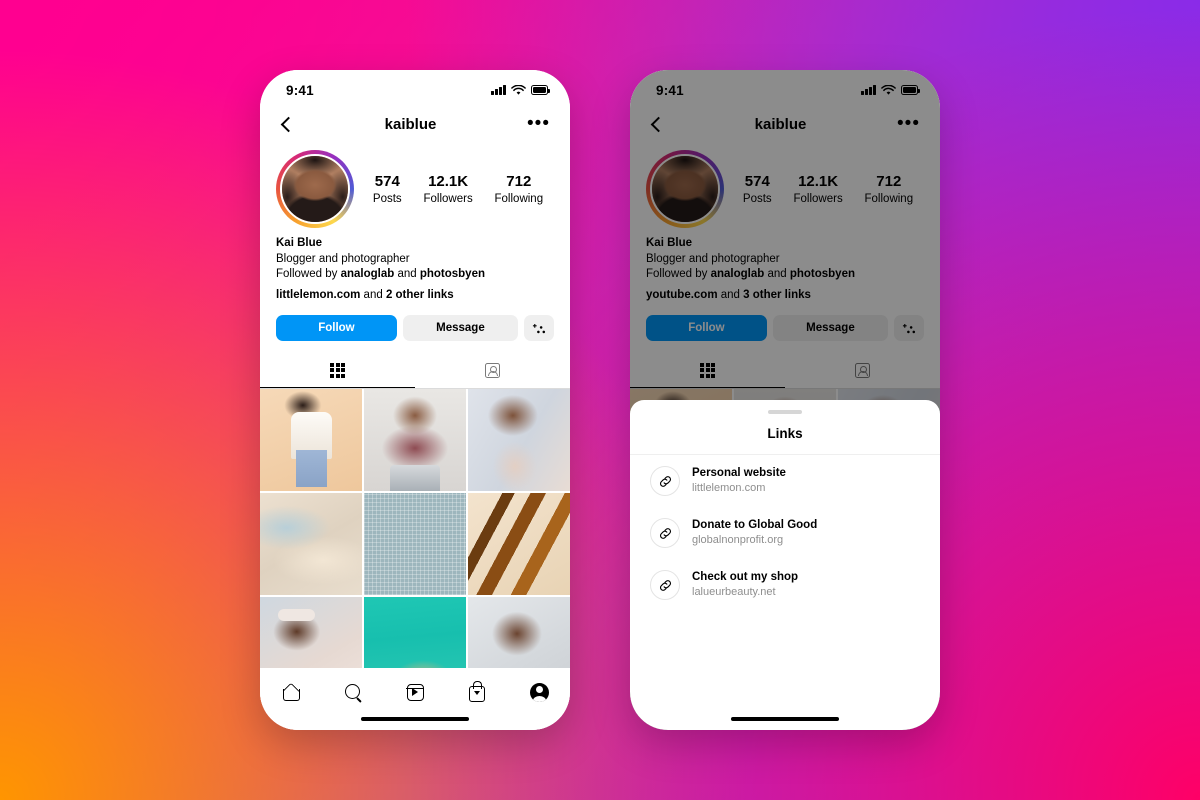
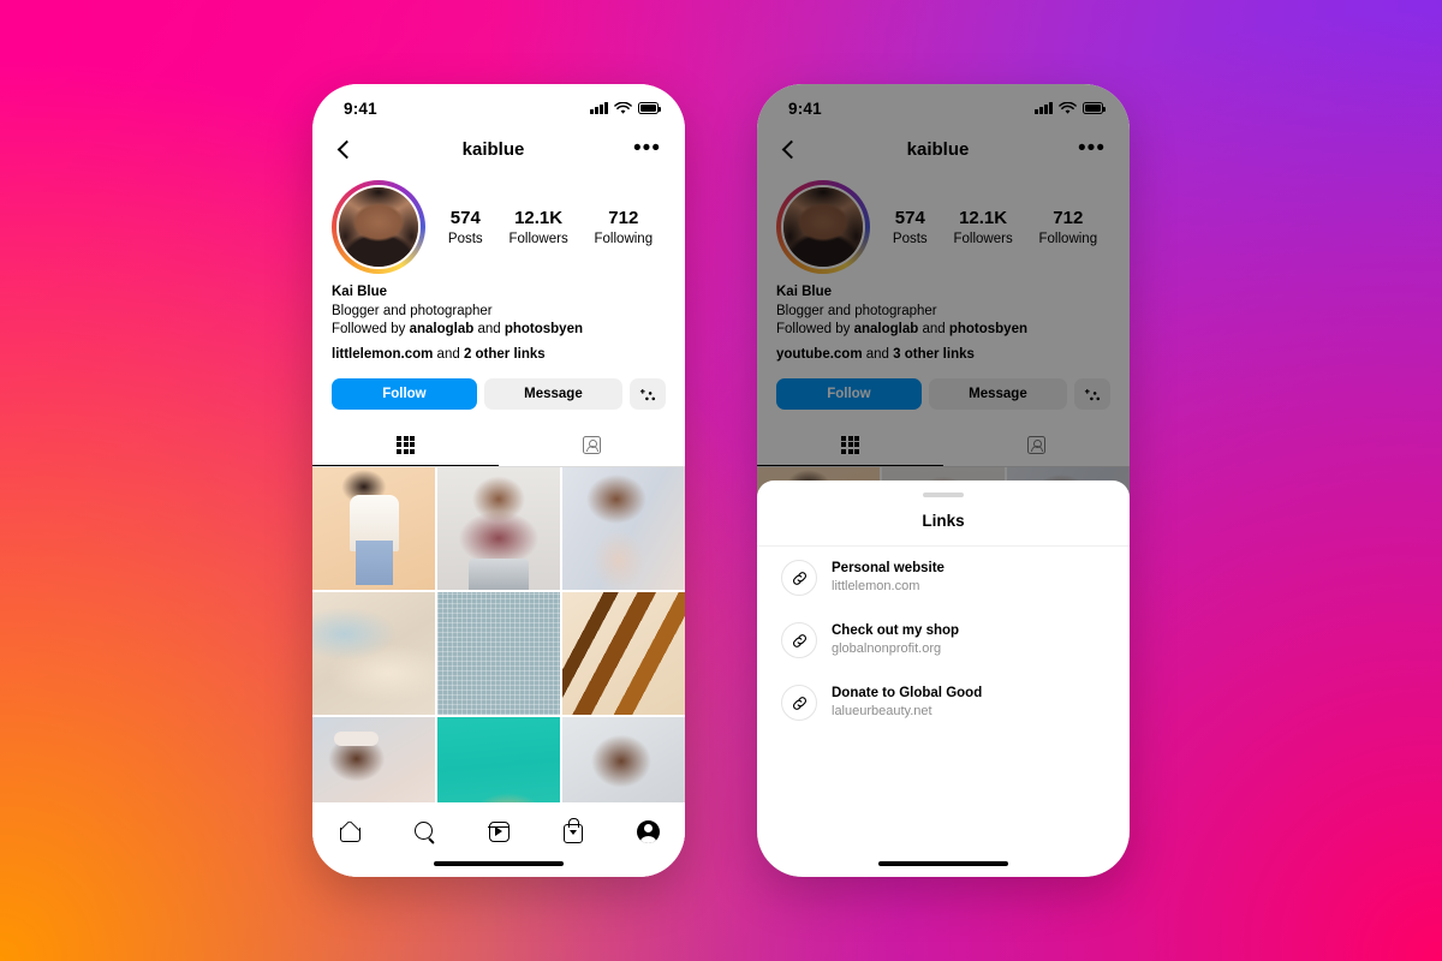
  9:41
  kaiblue
  •••
  574
  Posts
  12.1K
  Followers
  712
  Following
  Kai Blue
  Blogger and photographer
  Followed by analoglab and photosbyen
  littlelemon.com and 2 other links
  Follow
  Message
  ⁺⛬
  9:41
  kaiblue
  •••
  574
  Posts
  12.1K
  Followers
  712
  Following
  Kai Blue
  Blogger and photographer
  Followed by analoglab and photosbyen
  youtube.com and 3 other links
  Follow
  Message
  ⁺⛬
  Links
  Personal website
  littlelemon.com
- Donate to Global Good
+ Check out my shop
  globalnonprofit.org
- Check out my shop
+ Donate to Global Good
  lalueurbeauty.net
